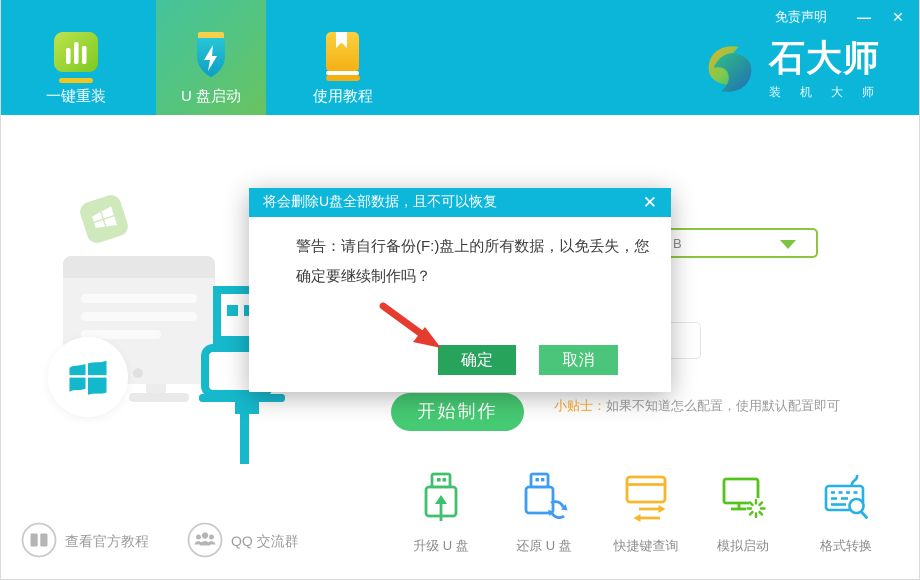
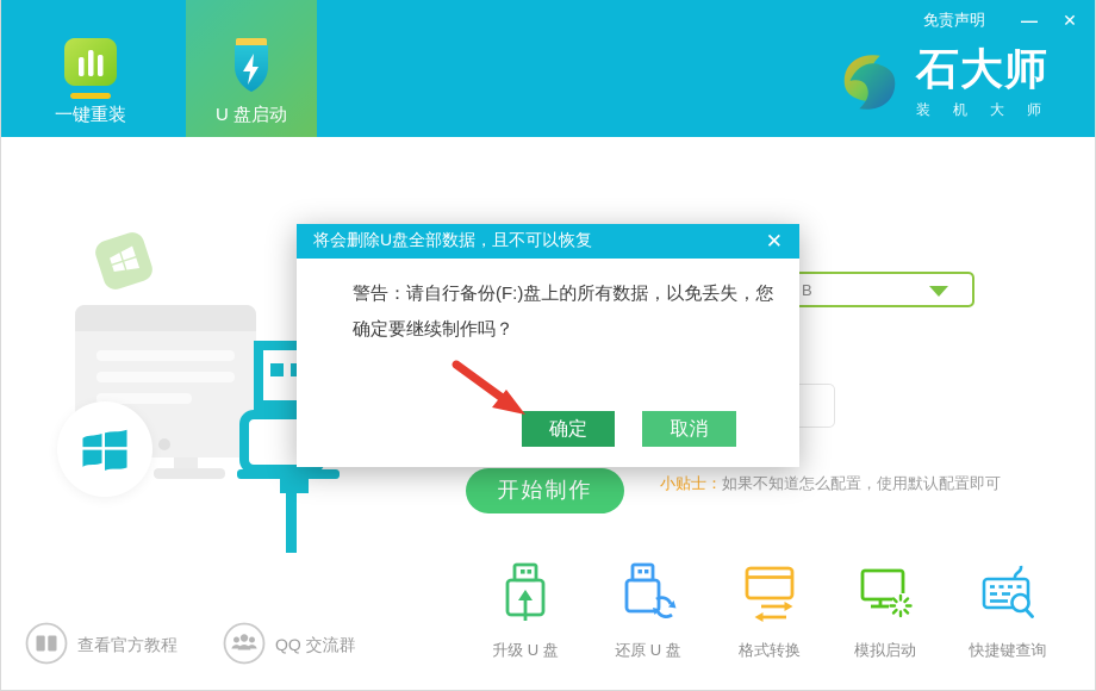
  一键重装
  U 盘启动
- 使用教程
  免责声明
  —
  ✕
  石大师
  装机大师
  B
  开始制作
  小贴士：如果不知道怎么配置，使用默认配置即可
  查看官方教程
  QQ 交流群
  升级 U 盘
  还原 U 盘
- 快捷键查询
+ 格式转换
  模拟启动
- 格式转换
+ 快捷键查询
  将会删除U盘全部数据，且不可以恢复
  ✕
  警告：请自行备份(F:)盘上的所有数据，以免丢失，您确定要继续制作吗？
  确定
  取消
